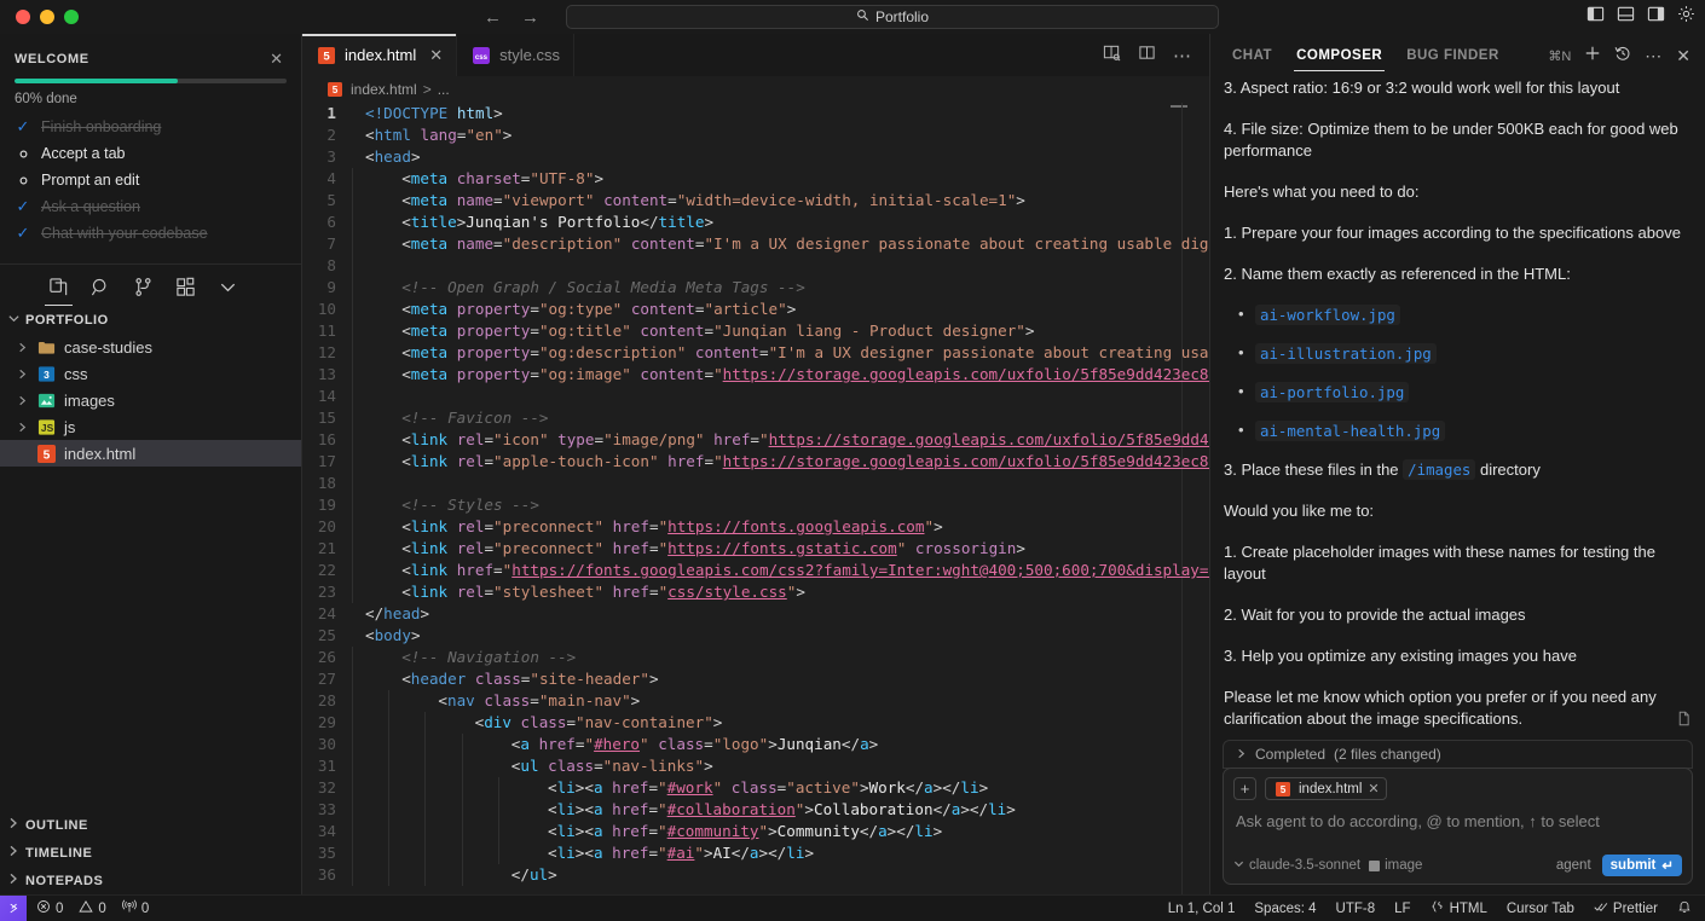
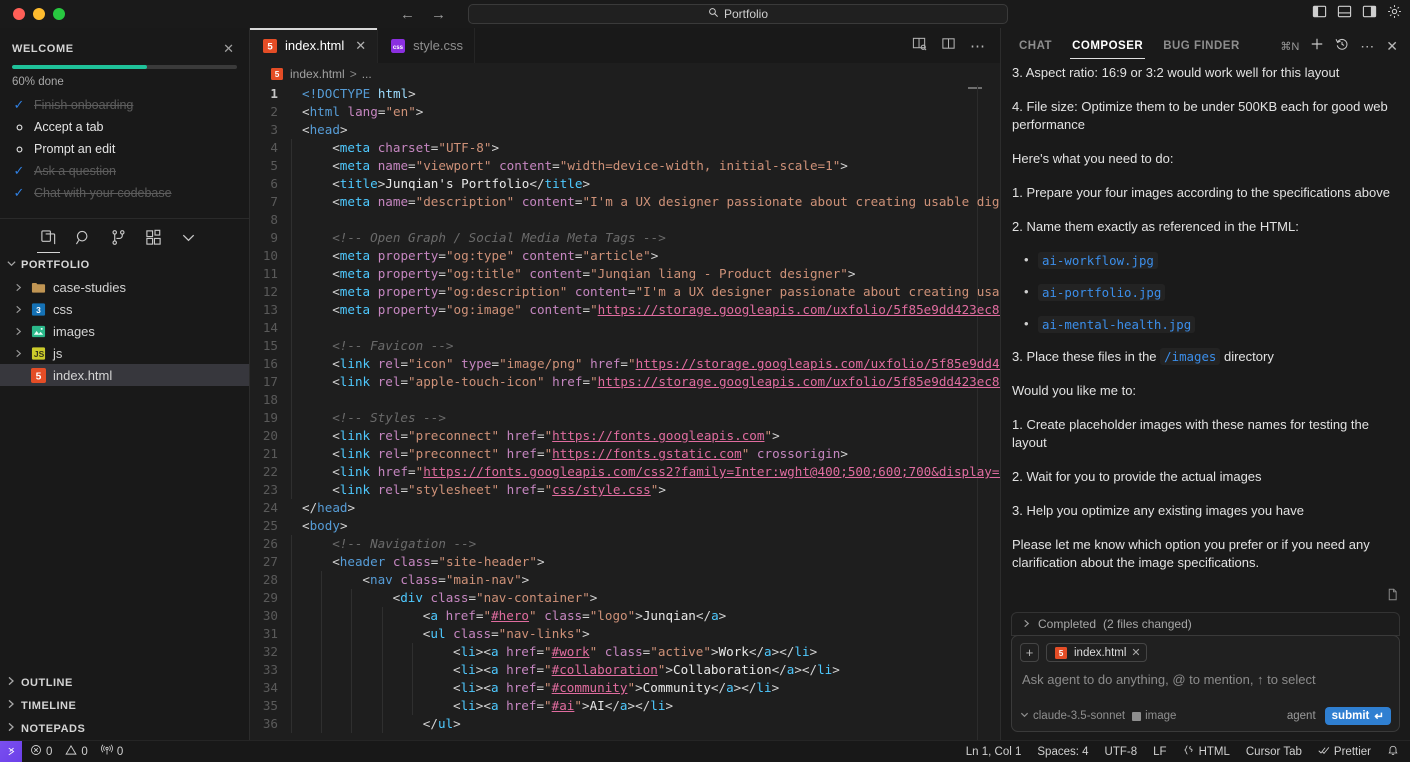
  ←
  →
  Portfolio
  WELCOME
  ✕
  60% done
  ✓
  Finish onboarding
  Accept a tab
  Prompt an edit
  ✓
  Ask a question
  ✓
  Chat with your codebase
  PORTFOLIO
  case-studies
  3
  css
  images
  JS
  js
  5
  index.html
  OUTLINE
  TIMELINE
  NOTEPADS
  5
  index.html
  ✕
  style.css
  ⋯
  5
  index.html
  >
  ...
  1
  <!DOCTYPE html>
  2
  <html lang="en">
  3
  <head>
  4
  <meta charset="UTF-8">
  5
  <meta name="viewport" content="width=device-width, initial-scale=1">
  6
  <title>Junqian's Portfolio</title>
  7
  <meta name="description" content="I'm a UX designer passionate about creating usable dig
  8
  9
  <!-- Open Graph / Social Media Meta Tags -->
  10
  <meta property="og:type" content="article">
  11
  <meta property="og:title" content="Junqian liang - Product designer">
  12
  <meta property="og:description" content="I'm a UX designer passionate about creating usa
  13
  <meta property="og:image" content="https://storage.googleapis.com/uxfolio/5f85e9dd423ec8
  14
  15
  <!-- Favicon -->
  16
  <link rel="icon" type="image/png" href="https://storage.googleapis.com/uxfolio/5f85e9dd4
  17
  <link rel="apple-touch-icon" href="https://storage.googleapis.com/uxfolio/5f85e9dd423ec8
  18
  19
  <!-- Styles -->
  20
  <link rel="preconnect" href="https://fonts.googleapis.com">
  21
  <link rel="preconnect" href="https://fonts.gstatic.com" crossorigin>
  22
  <link href="https://fonts.googleapis.com/css2?family=Inter:wght@400;500;600;700&display=
  23
  <link rel="stylesheet" href="css/style.css">
  24
  </head>
  25
  <body>
  26
  <!-- Navigation -->
  27
  <header class="site-header">
  28
  <nav class="main-nav">
  29
  <div class="nav-container">
  30
  <a href="#hero" class="logo">Junqian</a>
  31
  <ul class="nav-links">
  32
  <li><a href="#work" class="active">Work</a></li>
  33
  <li><a href="#collaboration">Collaboration</a></li>
  34
  <li><a href="#community">Community</a></li>
  35
  <li><a href="#ai">AI</a></li>
  36
  </ul>
  CHAT
  COMPOSER
  BUG FINDER
  ⌘N
  ⋯
  ✕
  3. Aspect ratio: 16:9 or 3:2 would work well for this layout
  4. File size: Optimize them to be under 500KB each for good web performance
  Here's what you need to do:
  1. Prepare your four images according to the specifications above
  2. Name them exactly as referenced in the HTML:
  ai-workflow.jpg
- ai-illustration.jpg
  ai-portfolio.jpg
  ai-mental-health.jpg
  3. Place these files in the /images directory
  Would you like me to:
  1. Create placeholder images with these names for testing the layout
  2. Wait for you to provide the actual images
  3. Help you optimize any existing images you have
  Please let me know which option you prefer or if you need any clarification about the image specifications.
  Completed
  (2 files changed)
  +
  5
  index.html
  ✕
- Ask agent to do according, @ to mention, ↑ to select
+ Ask agent to do anything, @ to mention, ↑ to select
  claude-3.5-sonnet
  image
  agent
  submit
  ↵
  0
  0
  0
  Ln 1, Col 1
  Spaces: 4
  UTF-8
  LF
  HTML
  Cursor Tab
  Prettier
